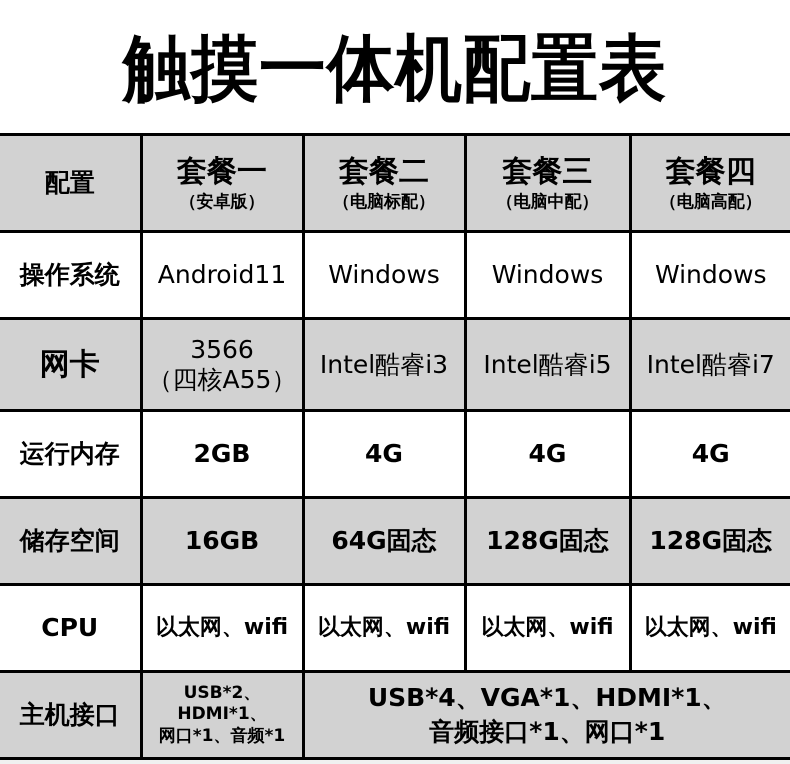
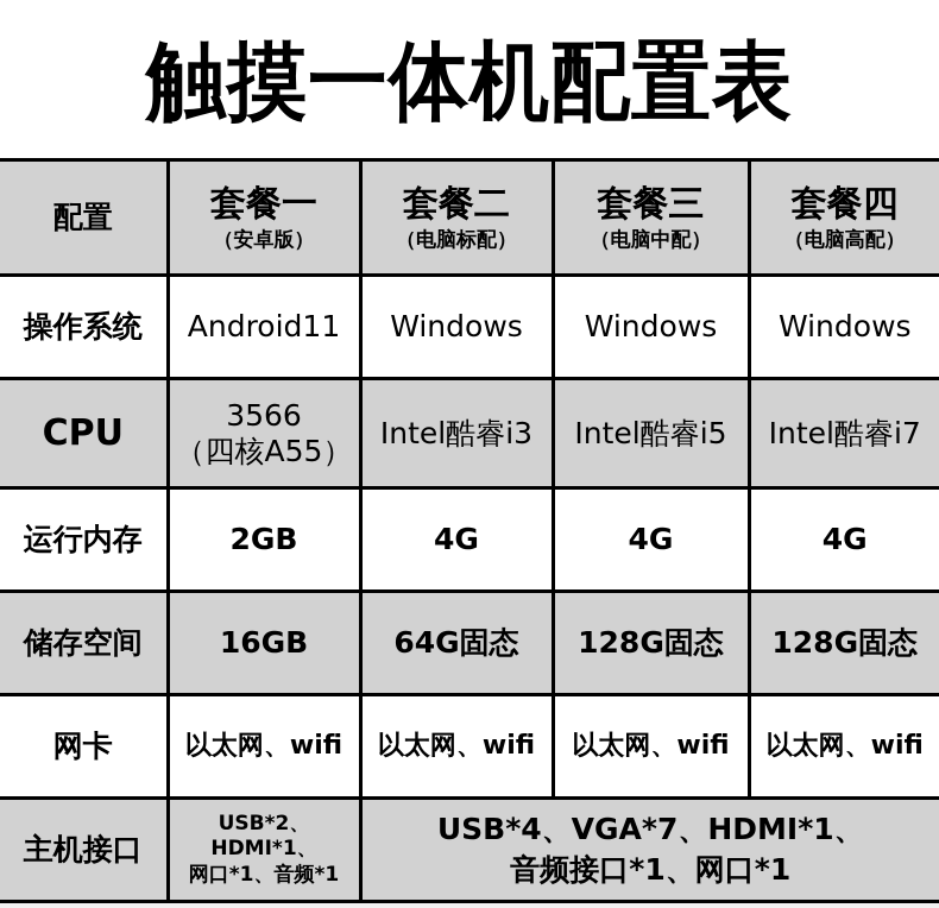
  触摸一体机配置表
  配置	套餐一 （安卓版）	套餐二 （电脑标配）	套餐三 （电脑中配）	套餐四 （电脑高配）
  操作系统	Android11	Windows	Windows	Windows
- 网卡	3566 （四核A55）	Intel酷睿i3	Intel酷睿i5	Intel酷睿i7
+ CPU	3566 （四核A55）	Intel酷睿i3	Intel酷睿i5	Intel酷睿i7
  运行内存	2GB	4G	4G	4G
  储存空间	16GB	64G固态	128G固态	128G固态
- CPU	以太网、wifi	以太网、wifi	以太网、wifi	以太网、wifi
+ 网卡	以太网、wifi	以太网、wifi	以太网、wifi	以太网、wifi
- 主机接口	USB*2、HDMI*1、 网口*1、音频*1	USB*4、VGA*1、HDMI*1、 音频接口*1、网口*1
+ 主机接口	USB*2、HDMI*1、 网口*1、音频*1	USB*4、VGA*7、HDMI*1、 音频接口*1、网口*1
